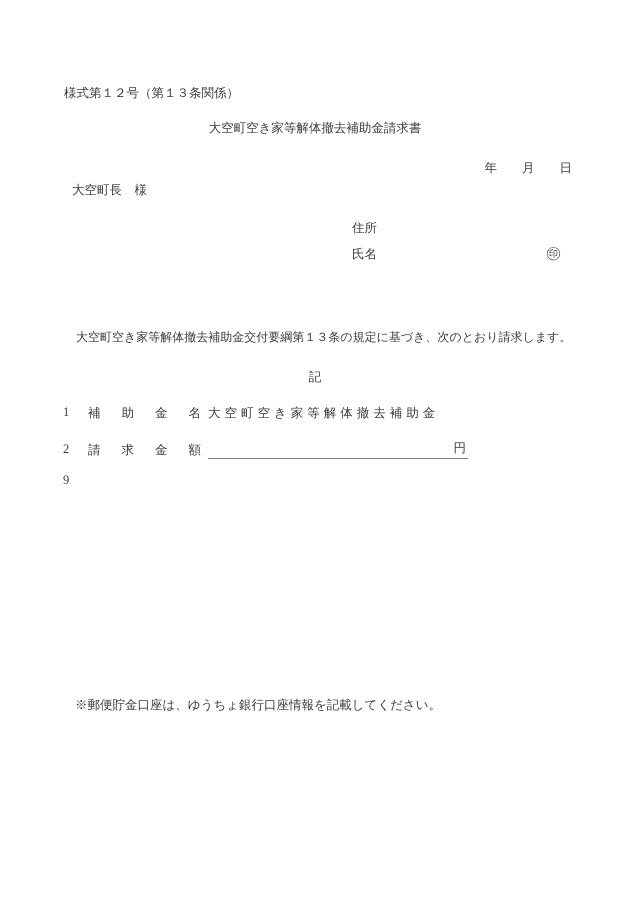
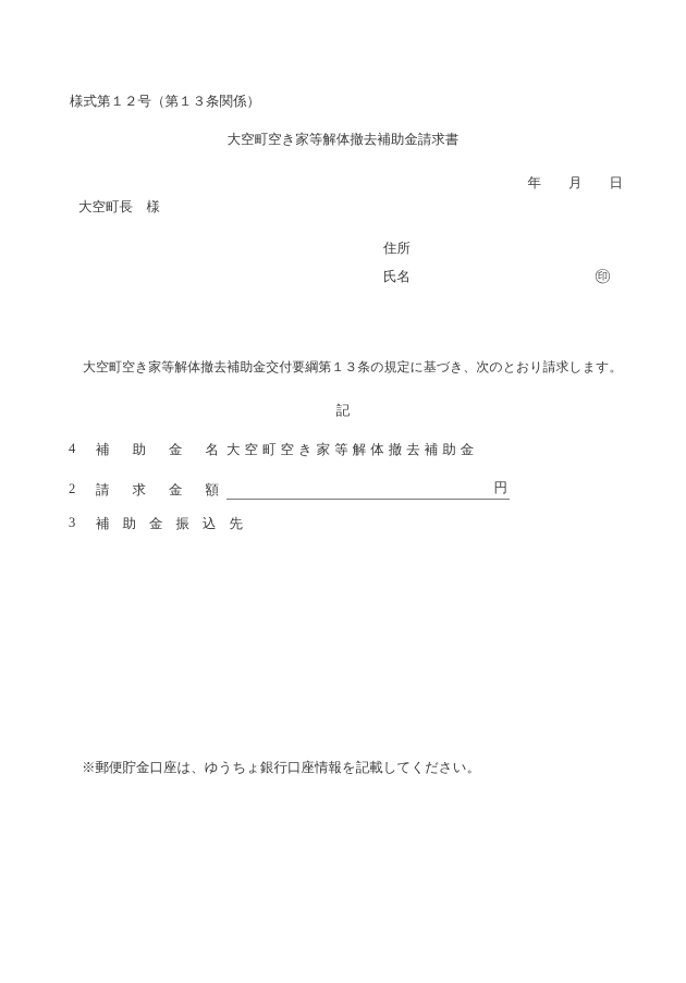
  様式第１２号（第１３条関係）
  大空町空き家等解体撤去補助金請求書
  年 月 日
  大空町長 様
  住所
  氏名
  ㊞
  大空町空き家等解体撤去補助金交付要綱第１３条の規定に基づき、次のとおり請求します。
  記
- 1
+ 4
  補助金名
  大空町空き家等解体撤去補助金
  2
  請求金額
  円
- 9
+ 3
+ 補助金振込先
  ※郵便貯金口座は、ゆうちょ銀行口座情報を記載してください。
